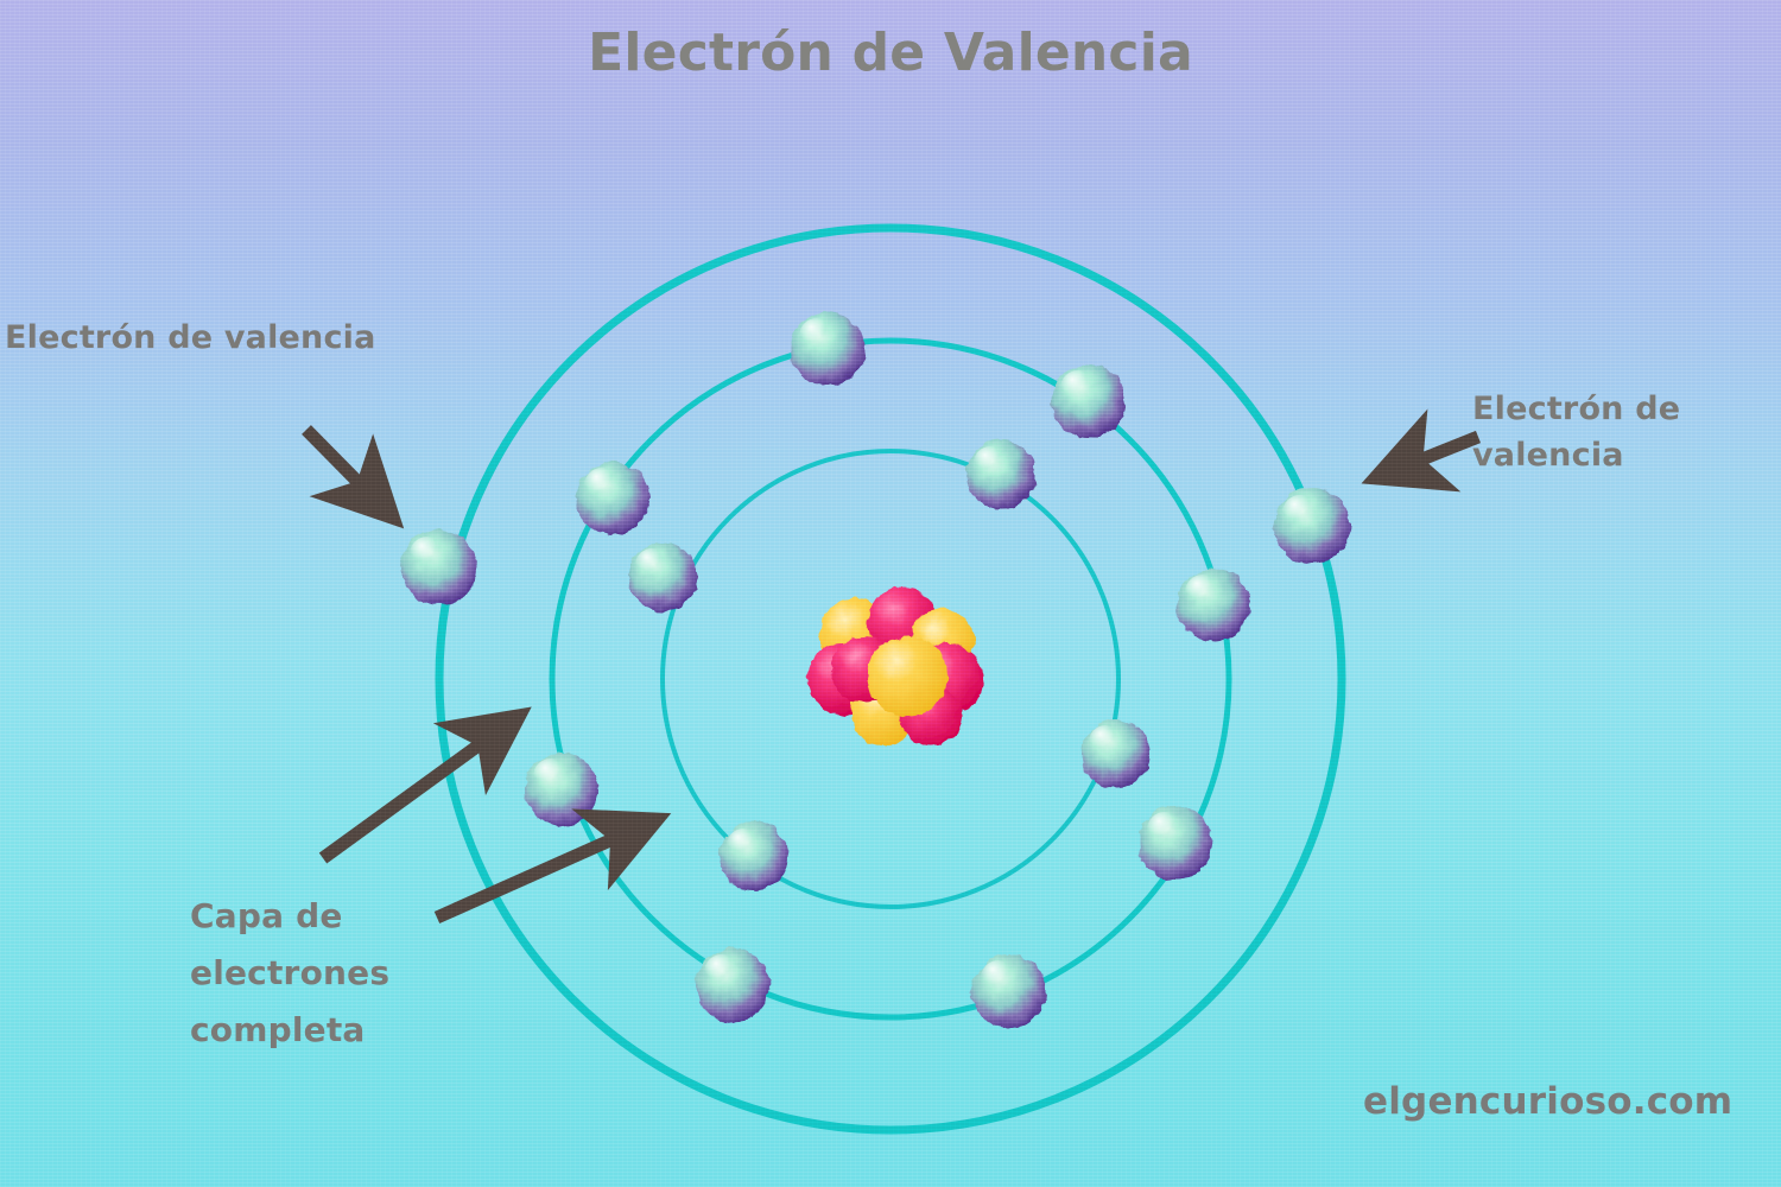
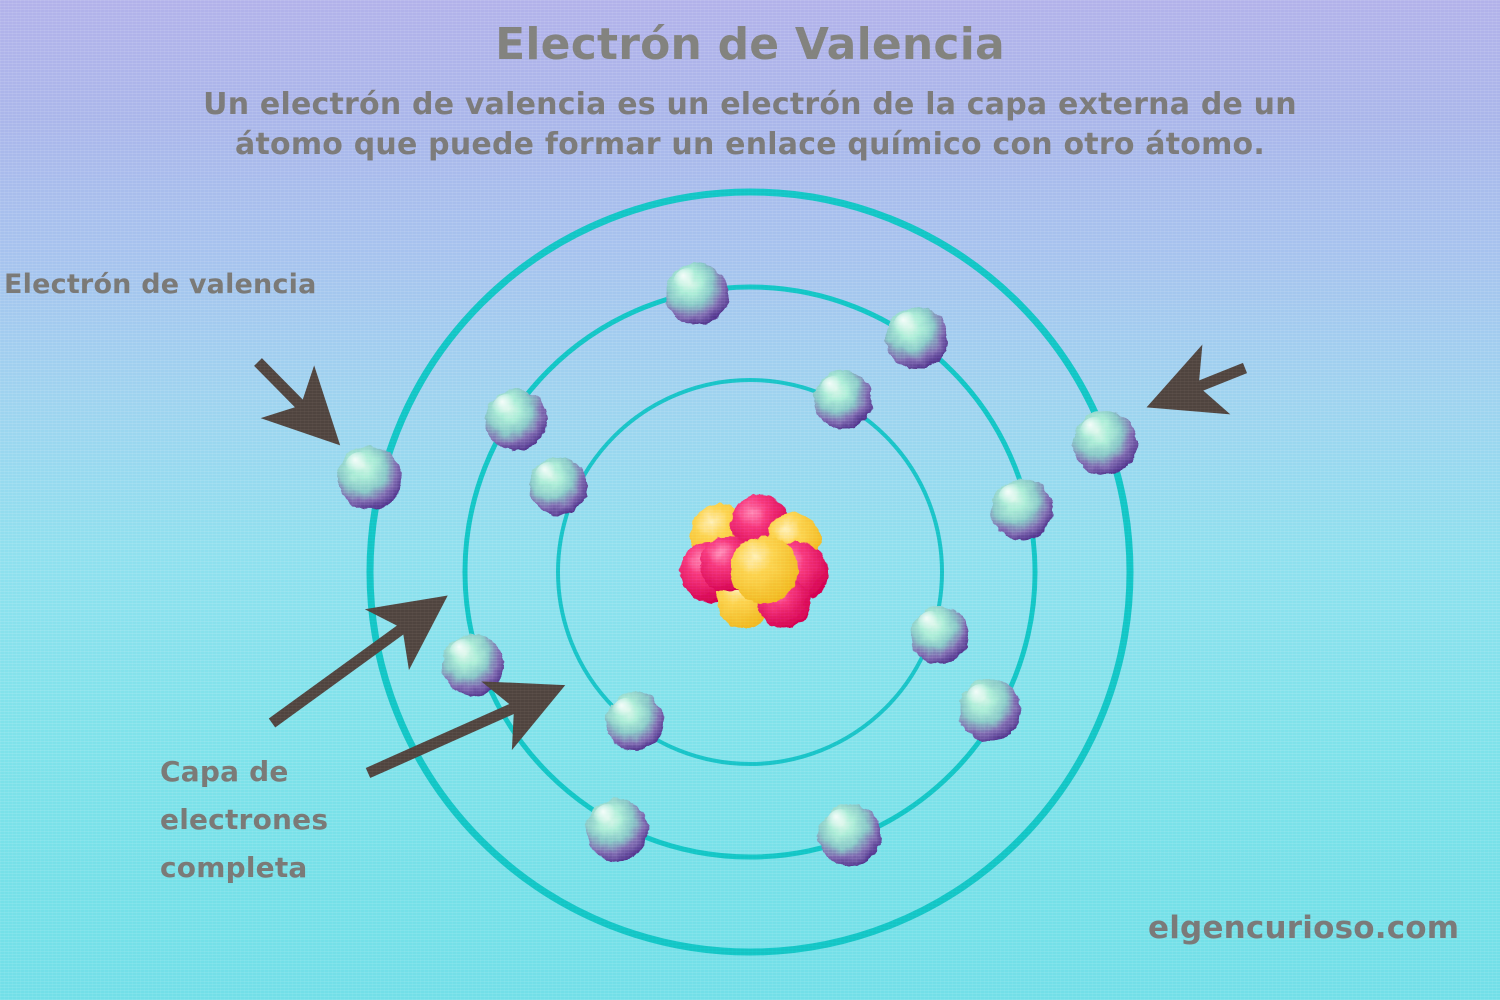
  Electrón de Valencia
+ Un electrón de valencia es un electrón de la capa externa de un
+ átomo que puede formar un enlace químico con otro átomo.
  Electrón de valencia
- Electrón de
- valencia
  Capa de
  electrones
  completa
  elgencurioso.com
